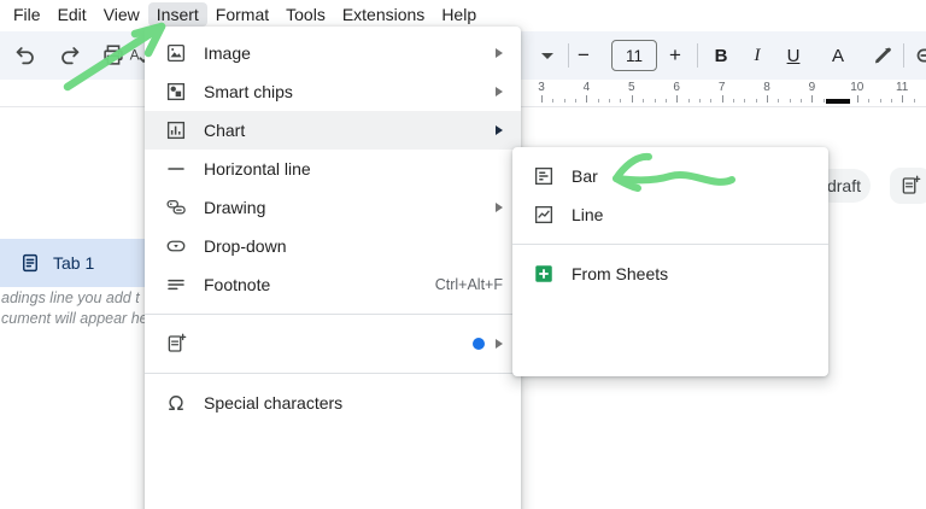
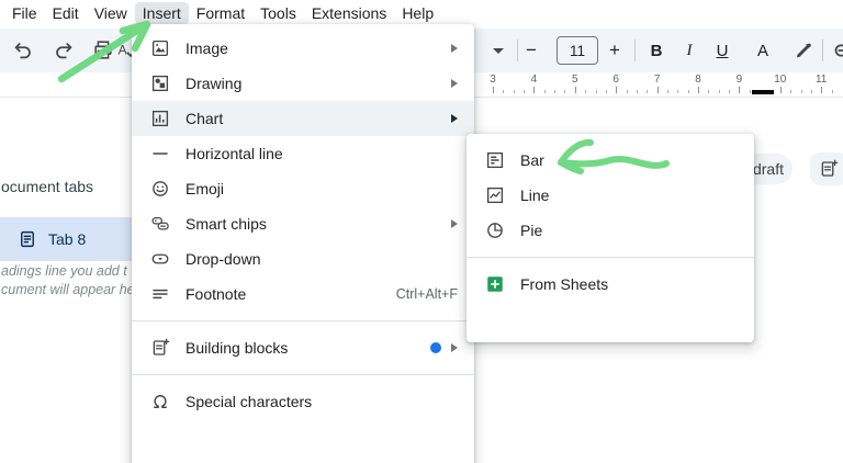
  File
  Edit
  View
  Insert
  Format
  Tools
  Extensions
  Help
  A
  −
  11
  +
  B
  I
  U
  A
  3
  4
  5
  6
  7
  8
  9
  10
  11
+ ocument tabs
- Tab 1
+ Tab 8
  adings line you add t
  cument will appear h
  draft
  Image
- Smart chips
+ Drawing
  Chart
  Horizontal line
+ Emoji
- Drawing
+ Smart chips
  Drop-down
  Footnote
  Ctrl+Alt+F
+ Building blocks
  Special characters
  Bar
  Line
+ Pie
  From Sheets
